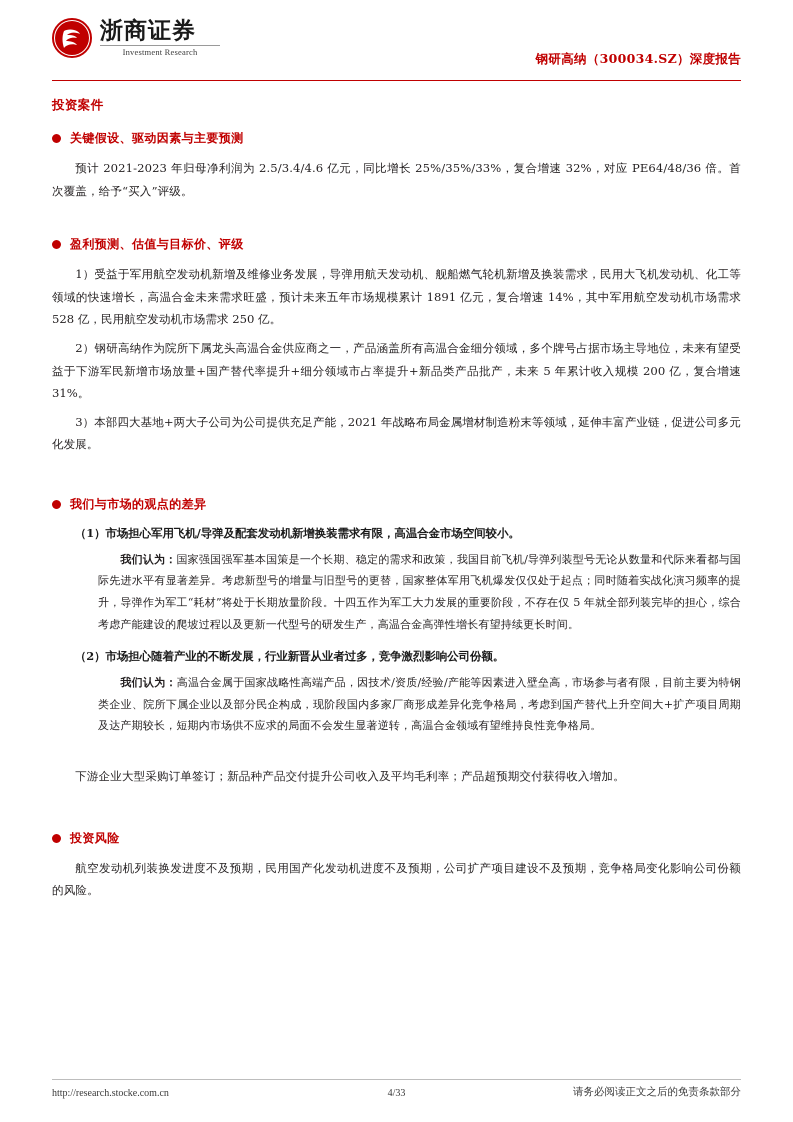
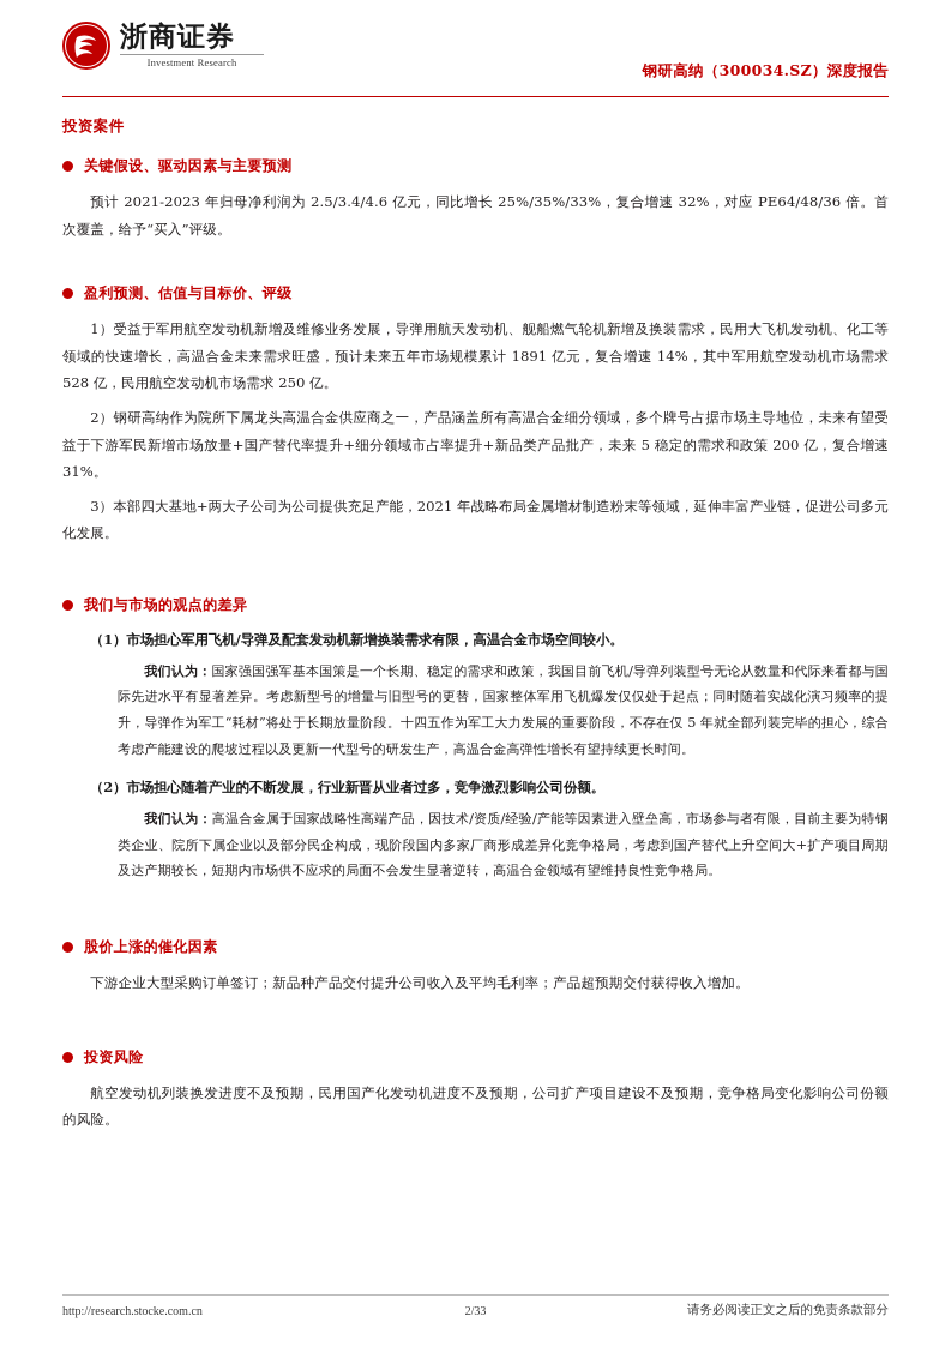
  浙商证券
  Investment Research
  钢研高纳（300034.SZ）深度报告
  投资案件
  关键假设、驱动因素与主要预测
  预计 2021-2023 年归母净利润为 2.5/3.4/4.6 亿元，同比增长 25%/35%/33%，复合增速 32%，对应 PE64/48/36 倍。首次覆盖，给予“买入”评级。
  盈利预测、估值与目标价、评级
  1）受益于军用航空发动机新增及维修业务发展，导弹用航天发动机、舰船燃气轮机新增及换装需求，民用大飞机发动机、化工等领域的快速增长，高温合金未来需求旺盛，预计未来五年市场规模累计 1891 亿元，复合增速 14%，其中军用航空发动机市场需求 528 亿，民用航空发动机市场需求 250 亿。
- 2）钢研高纳作为院所下属龙头高温合金供应商之一，产品涵盖所有高温合金细分领域，多个牌号占据市场主导地位，未来有望受益于下游军民新增市场放量+国产替代率提升+细分领域市占率提升+新品类产品批产，未来 5 年累计收入规模 200 亿，复合增速 31%。
+ 2）钢研高纳作为院所下属龙头高温合金供应商之一，产品涵盖所有高温合金细分领域，多个牌号占据市场主导地位，未来有望受益于下游军民新增市场放量+国产替代率提升+细分领域市占率提升+新品类产品批产，未来 5 稳定的需求和政策 200 亿，复合增速 31%。
  3）本部四大基地+两大子公司为公司提供充足产能，2021 年战略布局金属增材制造粉末等领域，延伸丰富产业链，促进公司多元化发展。
  我们与市场的观点的差异
  （1）市场担心军用飞机/导弹及配套发动机新增换装需求有限，高温合金市场空间较小。
  我们认为：国家强国强军基本国策是一个长期、稳定的需求和政策，我国目前飞机/导弹列装型号无论从数量和代际来看都与国际先进水平有显著差异。考虑新型号的增量与旧型号的更替，国家整体军用飞机爆发仅仅处于起点；同时随着实战化演习频率的提升，导弹作为军工“耗材”将处于长期放量阶段。十四五作为军工大力发展的重要阶段，不存在仅 5 年就全部列装完毕的担心，综合考虑产能建设的爬坡过程以及更新一代型号的研发生产，高温合金高弹性增长有望持续更长时间。
  （2）市场担心随着产业的不断发展，行业新晋从业者过多，竞争激烈影响公司份额。
  我们认为：高温合金属于国家战略性高端产品，因技术/资质/经验/产能等因素进入壁垒高，市场参与者有限，目前主要为特钢类企业、院所下属企业以及部分民企构成，现阶段国内多家厂商形成差异化竞争格局，考虑到国产替代上升空间大+扩产项目周期及达产期较长，短期内市场供不应求的局面不会发生显著逆转，高温合金领域有望维持良性竞争格局。
+ 股价上涨的催化因素
  下游企业大型采购订单签订；新品种产品交付提升公司收入及平均毛利率；产品超预期交付获得收入增加。
  投资风险
  航空发动机列装换发进度不及预期，民用国产化发动机进度不及预期，公司扩产项目建设不及预期，竞争格局变化影响公司份额的风险。
  http://research.stocke.com.cn
- 4/33
+ 2/33
  请务必阅读正文之后的免责条款部分
